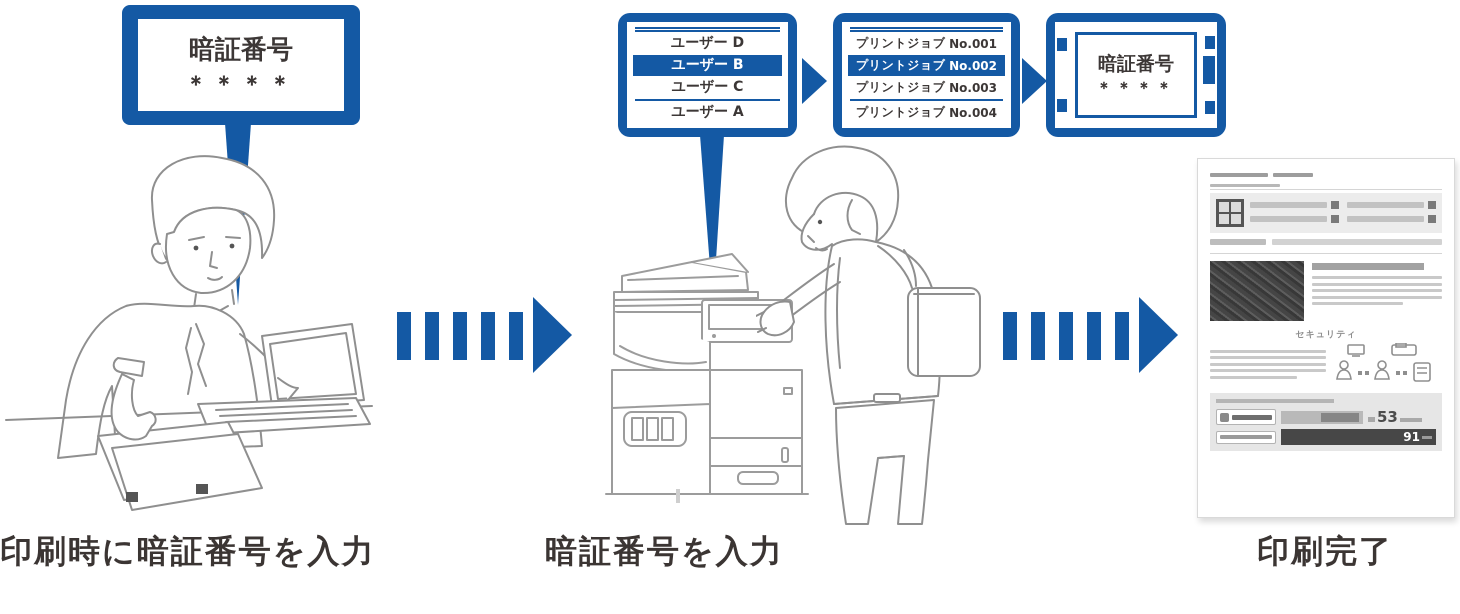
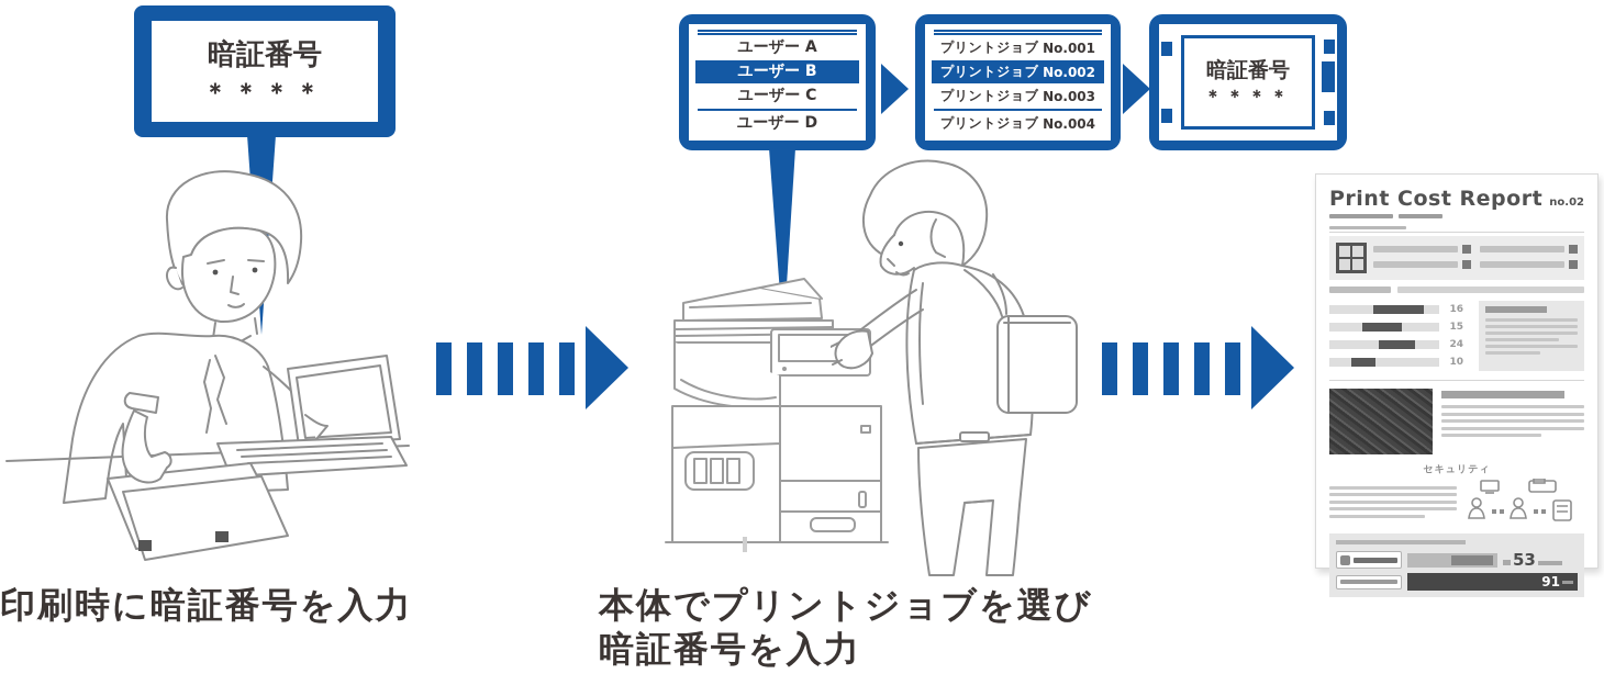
  暗証番号
  ＊＊＊＊
  印刷時に暗証番号を入力
- ユーザー D
+ ユーザー A
  ユーザー B
  ユーザー C
- ユーザー A
+ ユーザー D
  プリントジョブ
  No.001
  プリントジョブ
  No.002
  プリントジョブ
  No.003
  プリントジョブ
  No.004
  暗証番号
  ＊＊＊＊
+ 本体でプリントジョブを選び
  暗証番号を入力
+ Print Cost Report
+ no.02
+ 16
+ 15
+ 24
+ 10
  セキュリティ
  53
  91
- 印刷完了
